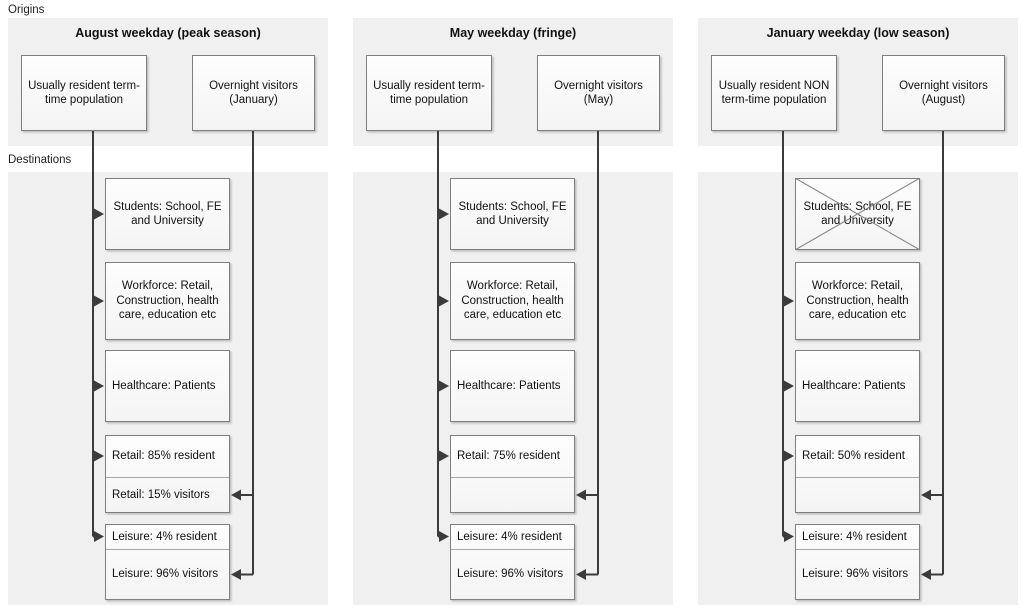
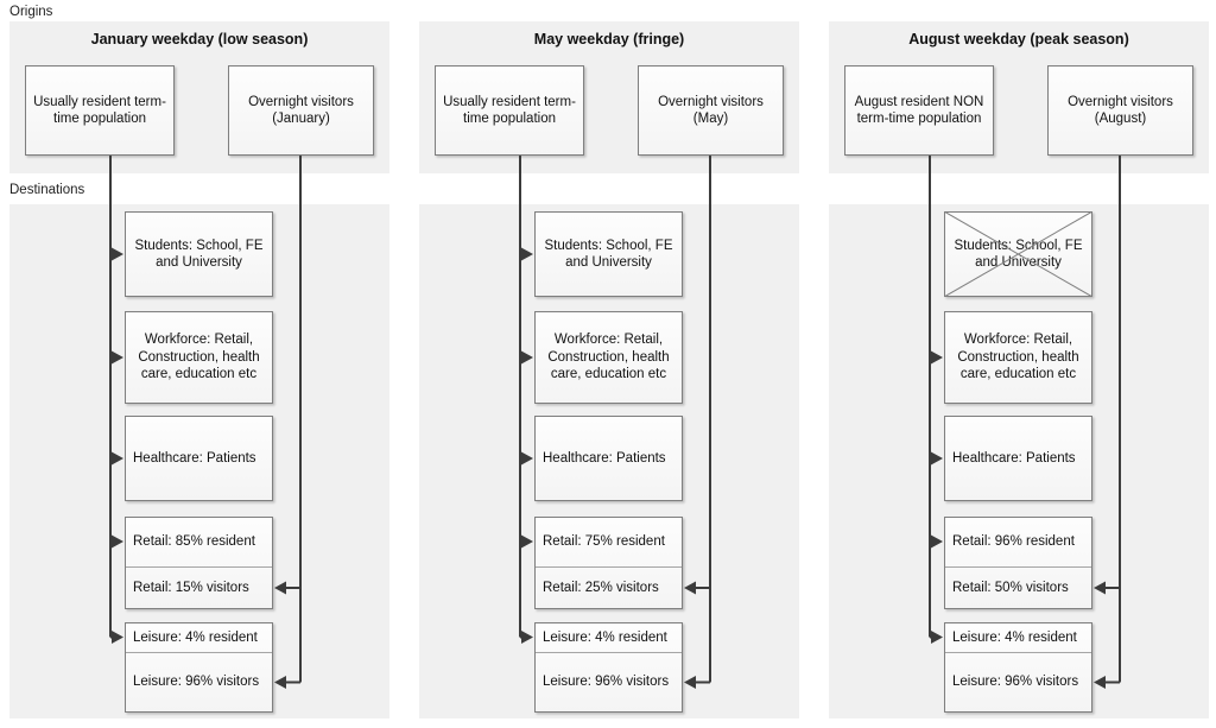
  Origins
  Destinations
- August weekday (peak season)
+ January weekday (low season)
  Usually resident term-time population
  Overnight visitors (January)
  Students: School, FE and University
  Workforce: Retail, Construction, health care, education etc
  Healthcare: Patients
  Retail: 85% resident
  Retail: 15% visitors
  Leisure: 4% resident
  Leisure: 96% visitors
  May weekday (fringe)
  Usually resident term-time population
  Overnight visitors (May)
  Students: School, FE and University
  Workforce: Retail, Construction, health care, education etc
  Healthcare: Patients
  Retail: 75% resident
+ Retail: 25% visitors
  Leisure: 4% resident
  Leisure: 96% visitors
- January weekday (low season)
+ August weekday (peak season)
- Usually resident NON term-time population
+ August resident NON term-time population
  Overnight visitors (August)
  Students: School, FE and Univrsity
  Workforce: Retail, Construction, health care, education etc
  Healthcare: Patients
- Retail: 50% resident
+ Retail: 96% resident
+ Retail: 50% visitors
  Leisure: 4% resident
  Leisure: 96% visitors
